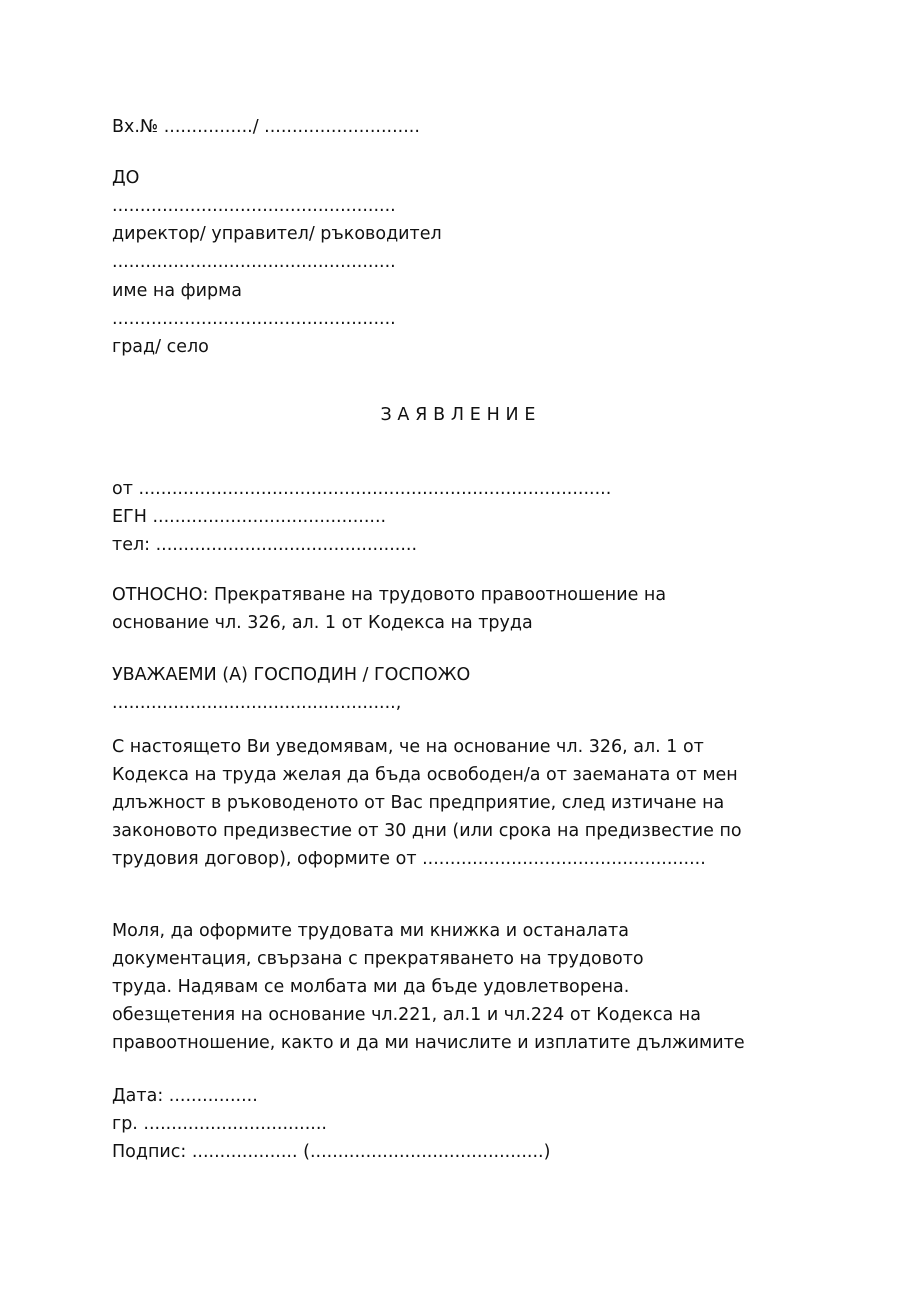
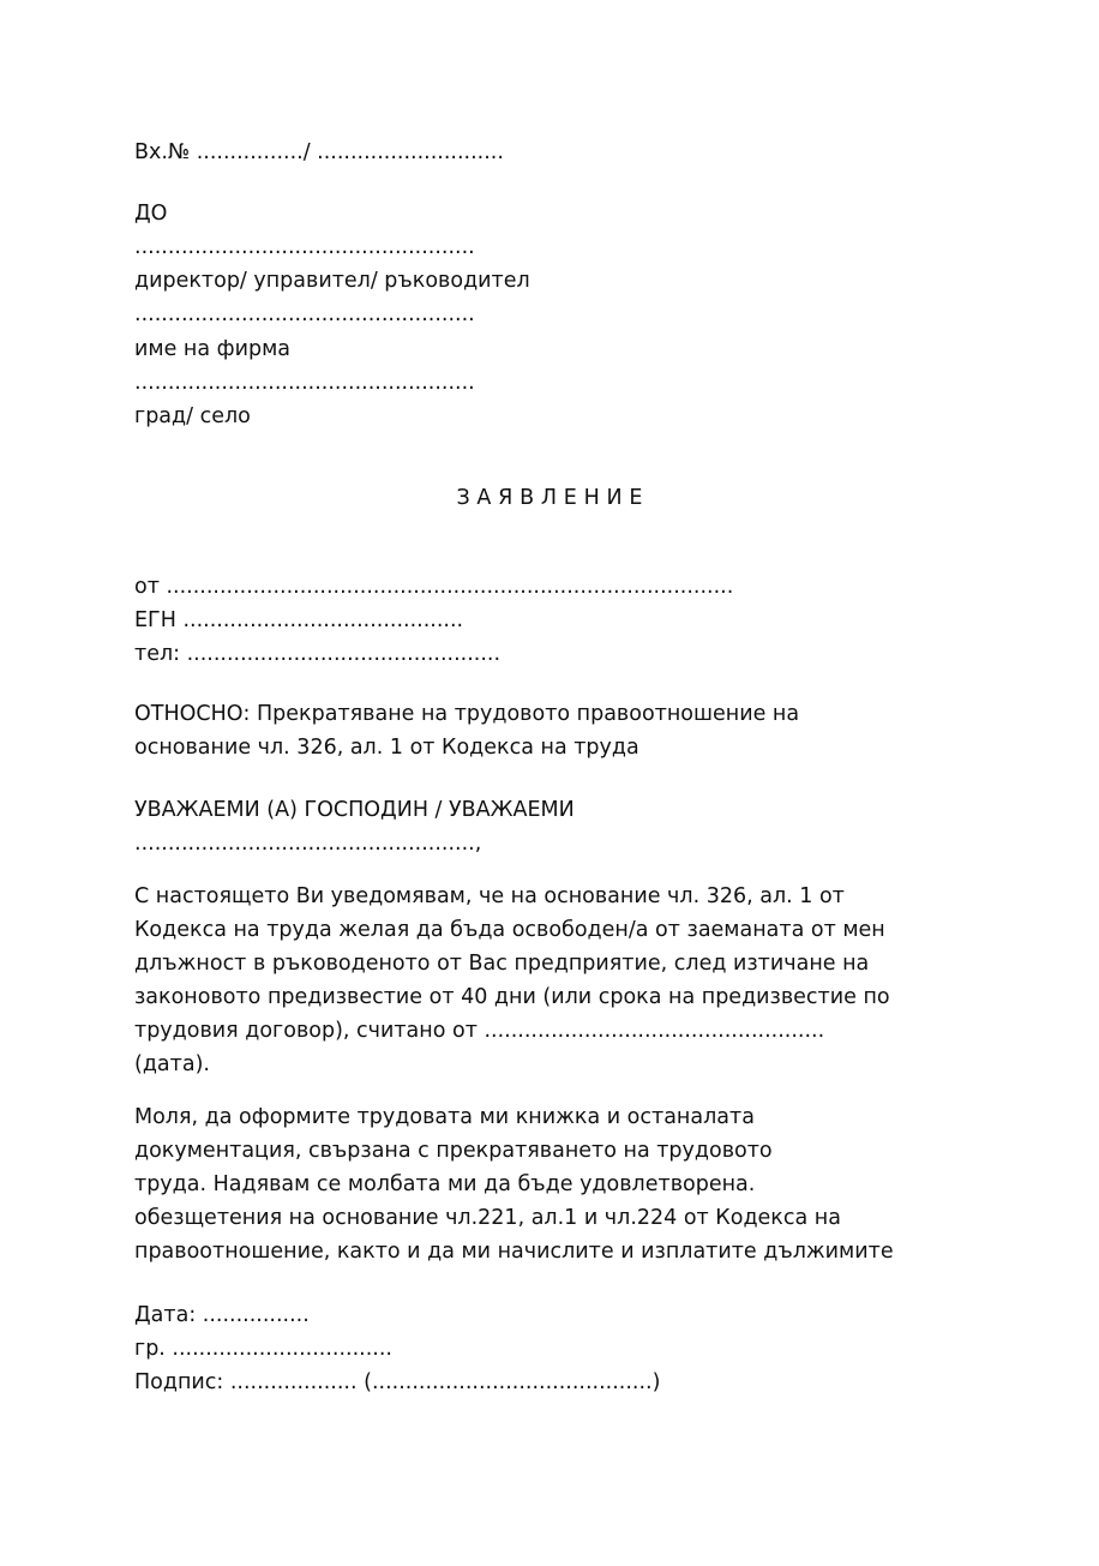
  Вх.№ ................/ ............................
  ДО
  ...................................................
  директор/ управител/ ръководител
  ...................................................
  име на фирма
  ...................................................
  град/ село
  З А Я В Л Е Н И Е
  от .....................................................................................
  ЕГН ..........................................
  тел: ...............................................
  ОТНОСНО: Прекратяване на трудовото правоотношение на
  основание чл. 326, ал. 1 от Кодекса на труда
- УВАЖАЕМИ (А) ГОСПОДИН / ГОСПОЖО
+ УВАЖАЕМИ (А) ГОСПОДИН / УВАЖАЕМИ
  ...................................................,
  С настоящето Ви уведомявам, че на основание чл. 326, ал. 1 от
  Кодекса на труда желая да бъда освободен/а от заеманата от мен
  длъжност в ръководеното от Вас предприятие, след изтичане на
- законовото предизвестие от 30 дни (или срока на предизвестие по
+ законовото предизвестие от 40 дни (или срока на предизвестие по
- трудовия договор), оформите от ...................................................
+ трудовия договор), считано от ...................................................
+ (дата).
  Моля, да оформите трудовата ми книжка и останалата
  документация, свързана с прекратяването на трудовото
  труда. Надявам се молбата ми да бъде удовлетворена.
  обезщетения на основание чл.221, ал.1 и чл.224 от Кодекса на
  правоотношение, както и да ми начислите и изплатите дължимите
  Дата: ................
  гр. .................................
  Подпис: ................... (..........................................)
